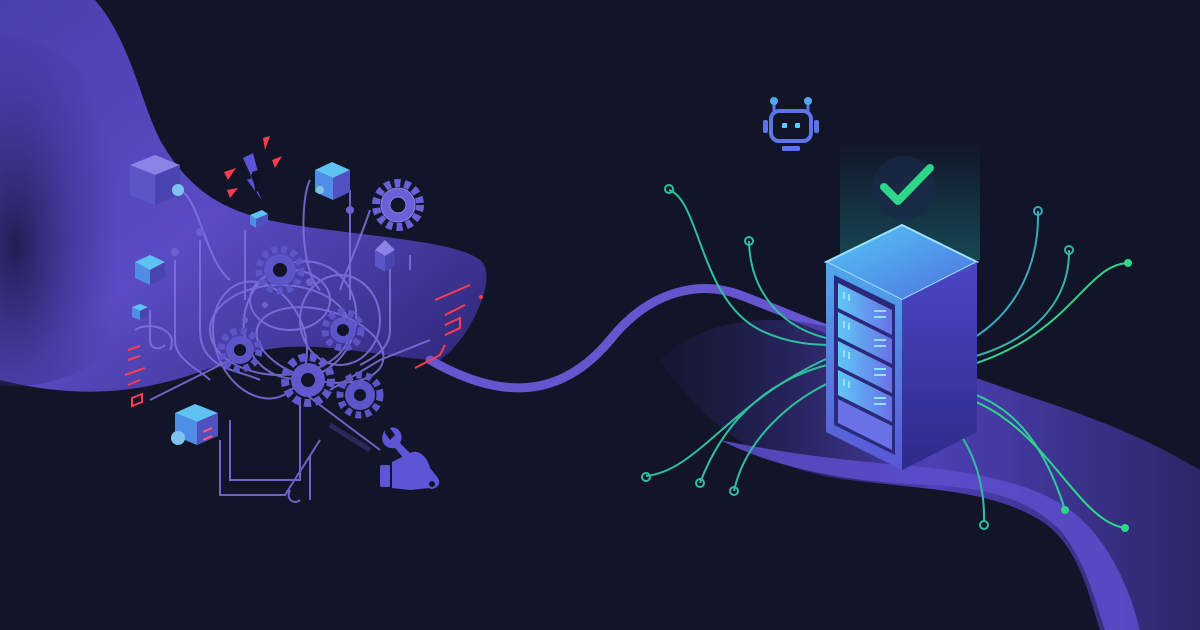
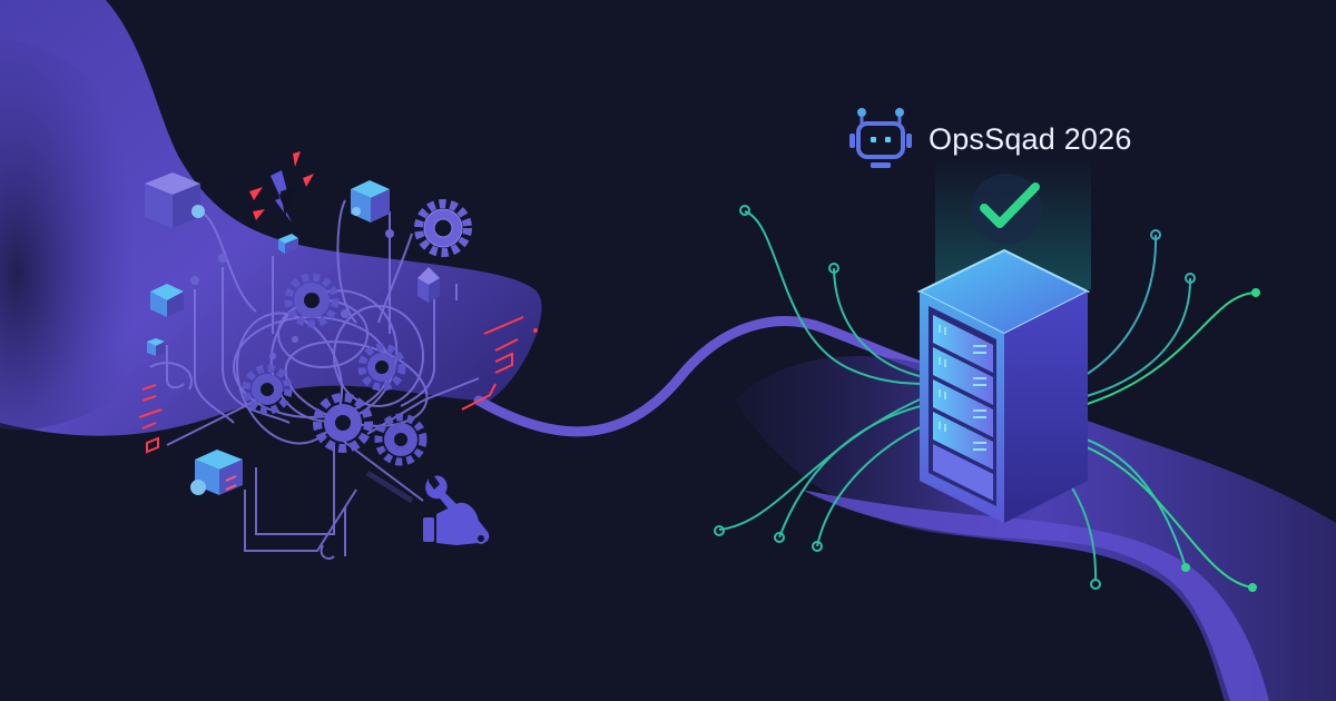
+ OpsSqad 2026
